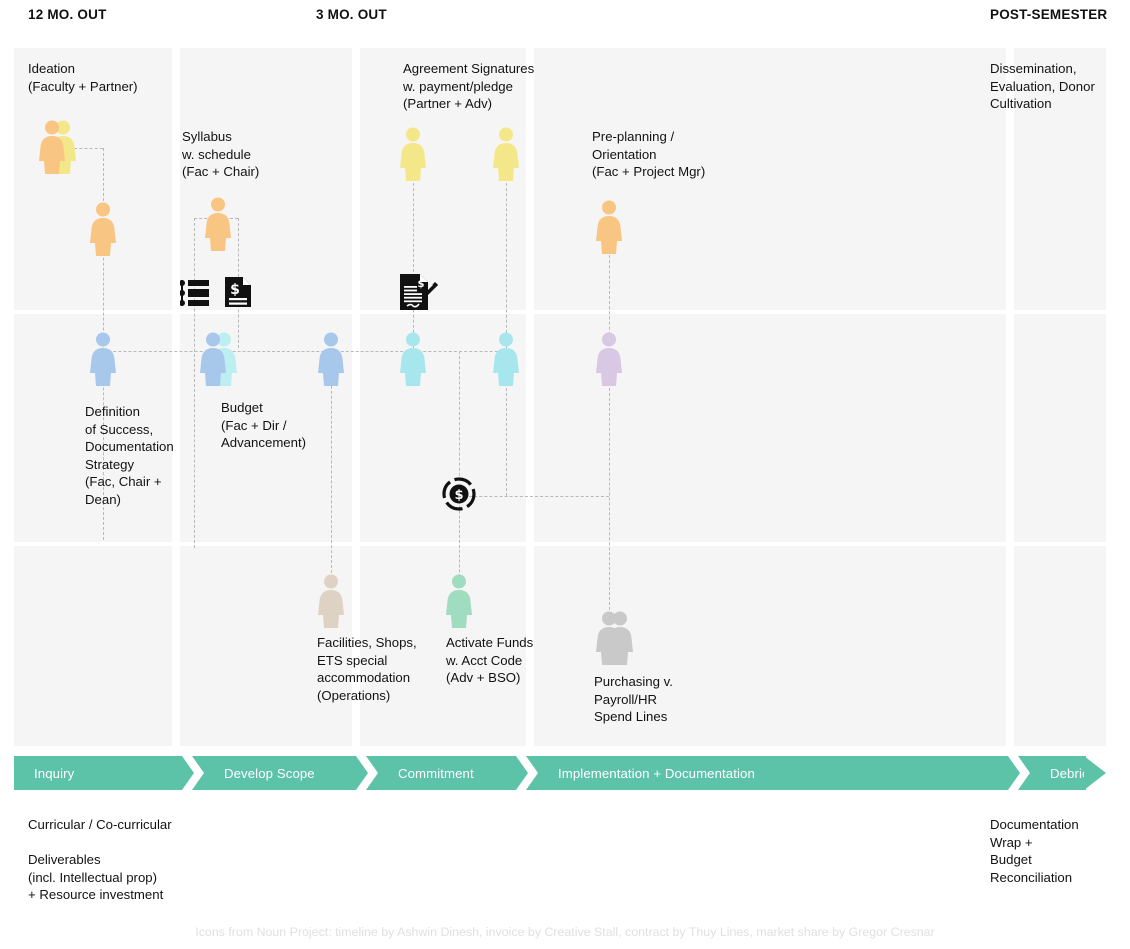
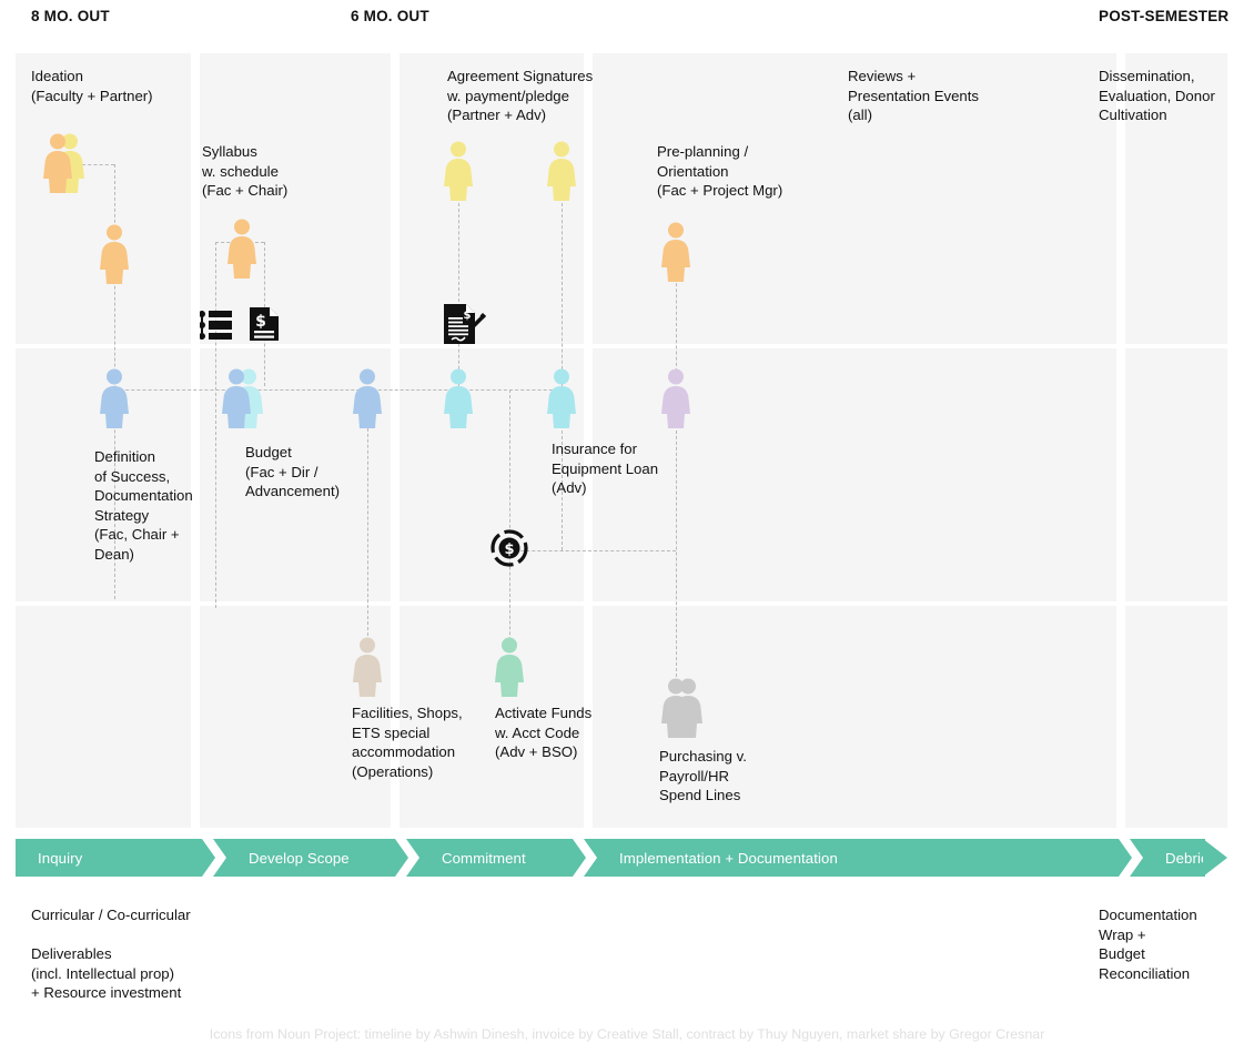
- 12 MO. OUT
+ 8 MO. OUT
- 3 MO. OUT
+ 6 MO. OUT
  POST-SEMESTER
  $
  $
  $
  Ideation
  (Faculty + Partner)
  Syllabus
  w. schedule
  (Fac + Chair)
  Agreement Signatures
  w. payment/pledge
  (Partner + Adv)
  Pre-planning /
  Orientation
  (Fac + Project Mgr)
+ Reviews +
+ Presentation Events
+ (all)
  Dissemination,
  Evaluation, Donor
  Cultivation
  Definition
  of Success,
  Documentation
  Strategy
  (Fac, Chair +
  Dean)
  Budget
  (Fac + Dir /
  Advancement)
+ Insurance for
+ Equipment Loan
+ (Adv)
  Facilities, Shops,
  ETS special
  accommodation
  (Operations)
  Activate Funds
  w. Acct Code
  (Adv + BSO)
  Purchasing v.
  Payroll/HR
  Spend Lines
  Inquiry
  Develop Scope
  Commitment
  Implementation + Documentation
  Debri
  Curricular / Co-curricular
  Deliverables
  (incl. Intellectual prop)
  + Resource investment
  Documentation
  Wrap +
  Budget
  Reconciliation
- Icons from Noun Project: timeline by Ashwin Dinesh, invoice by Creative Stall, contract by Thuy Lines, market share by Gregor Cresnar
+ Icons from Noun Project: timeline by Ashwin Dinesh, invoice by Creative Stall, contract by Thuy Nguyen, market share by Gregor Cresnar
